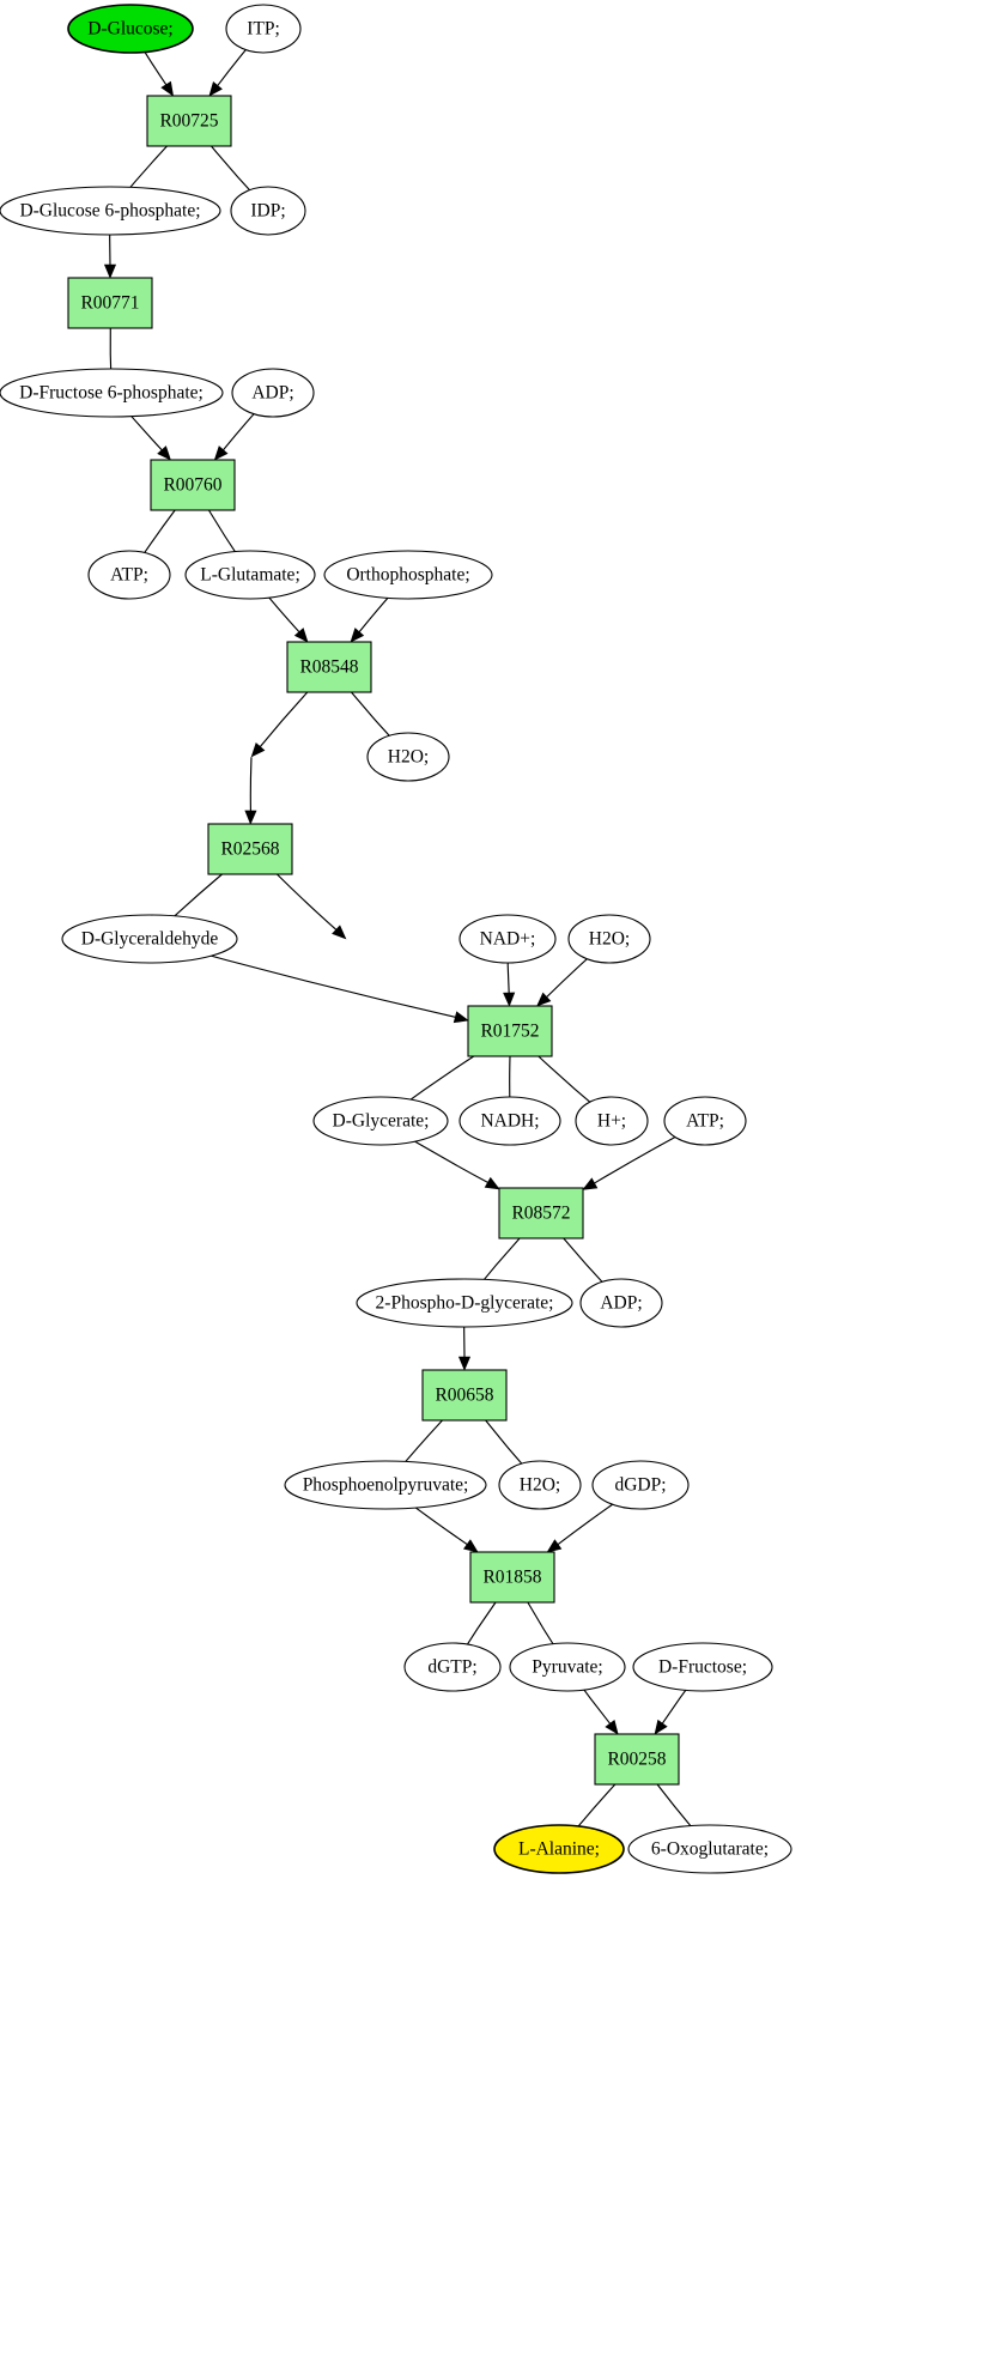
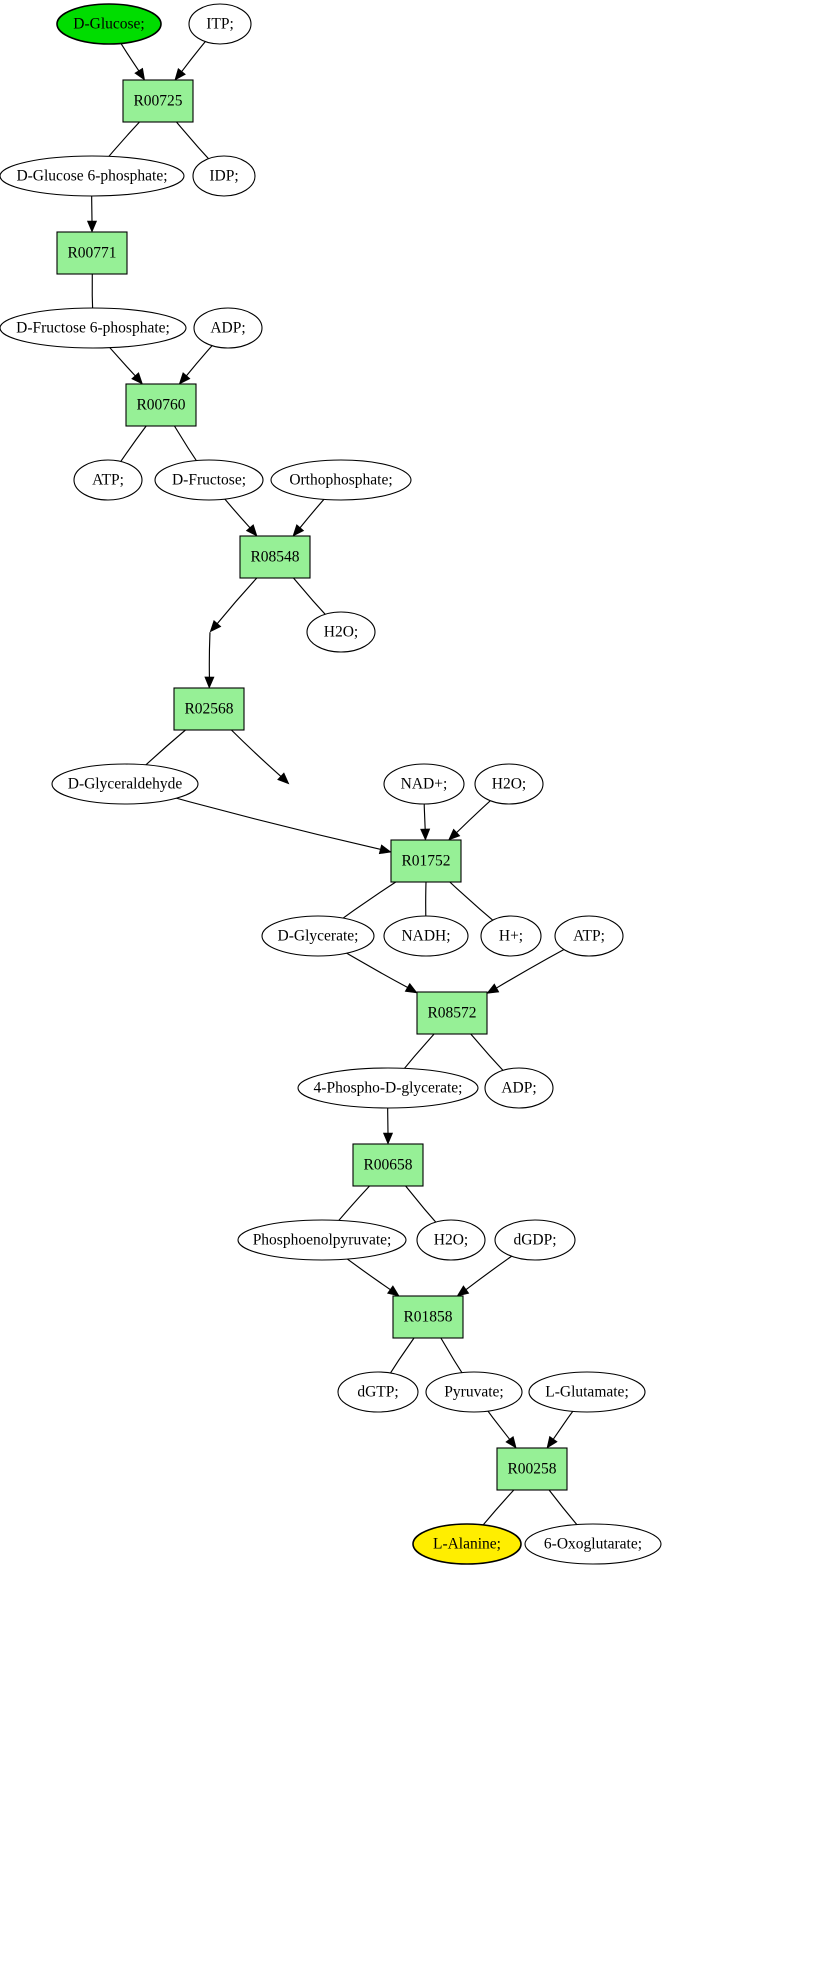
  D-Glucose;
  ITP;
  D-Glucose 6-phosphate;
  IDP;
  D-Fructose 6-phosphate;
  ADP;
  ATP;
- L-Glutamate;
+ D-Fructose;
  Orthophosphate;
  H2O;
  D-Glyceraldehyde
  NAD+;
  H2O;
  D-Glycerate;
  NADH;
  H+;
  ATP;
- 2-Phospho-D-glycerate;
+ 4-Phospho-D-glycerate;
  ADP;
  Phosphoenolpyruvate;
  H2O;
  dGDP;
  dGTP;
  Pyruvate;
- D-Fructose;
+ L-Glutamate;
  L-Alanine;
  6-Oxoglutarate;
  R00725
  R00771
  R00760
  R08548
  R02568
  R01752
  R08572
  R00658
  R01858
  R00258
